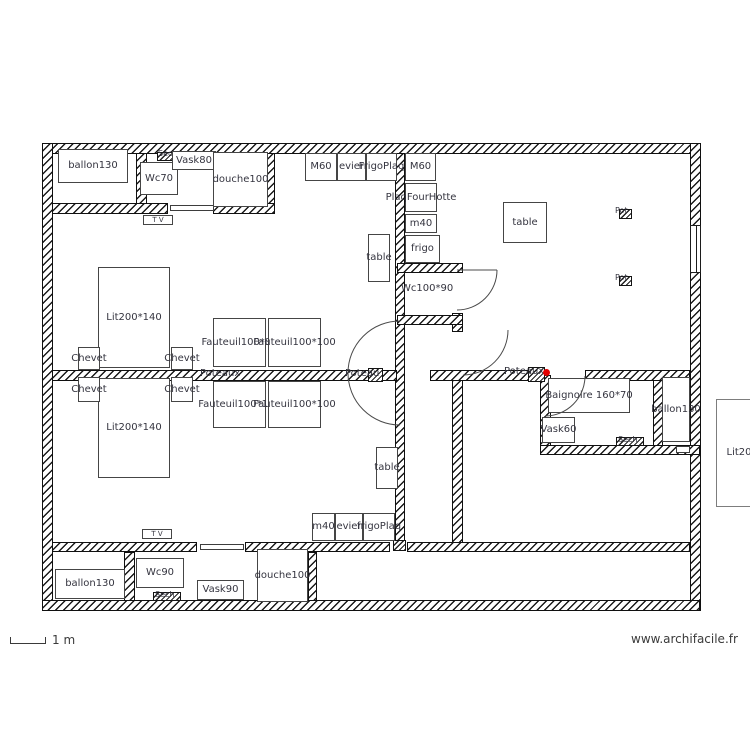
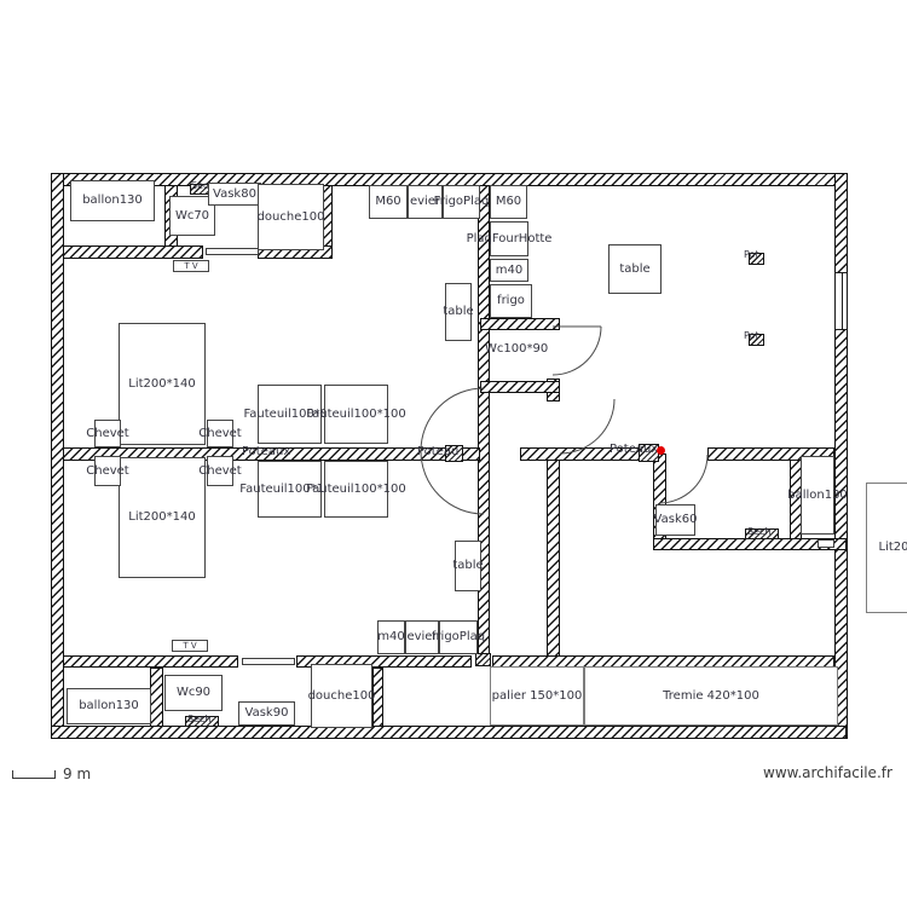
  ballon130
  Wc70
  Sec
  Vask80
  douche100
  M60
  evier
  FrigoPlaq
  M60
  PlaqFourHotte
  m40
  frigo
  table
  table
  Pot
  Pot
  Wc100*90
  Lit200*140
  Chevet
  Chevet
  Fauteuil100*
  Fauteuil100*100
  Lit200*140
  Chevet
  Chevet
  Fauteuil100*1
  Fauteuil100*100
  Poteaux
  oteau
  Poteaux
- Baignoire 160*70
  Vask60
  Sech
  ballon130
  Lit20
  table
  m40
  evier
  frigoPlaq
  ballon130
  Wc90
  Sech
  Vask90
  douche100
+ palier 150*100
+ Tremie 420*100
  T V
  T V
- 1 m
+ 9 m
  www.archifacile.fr
